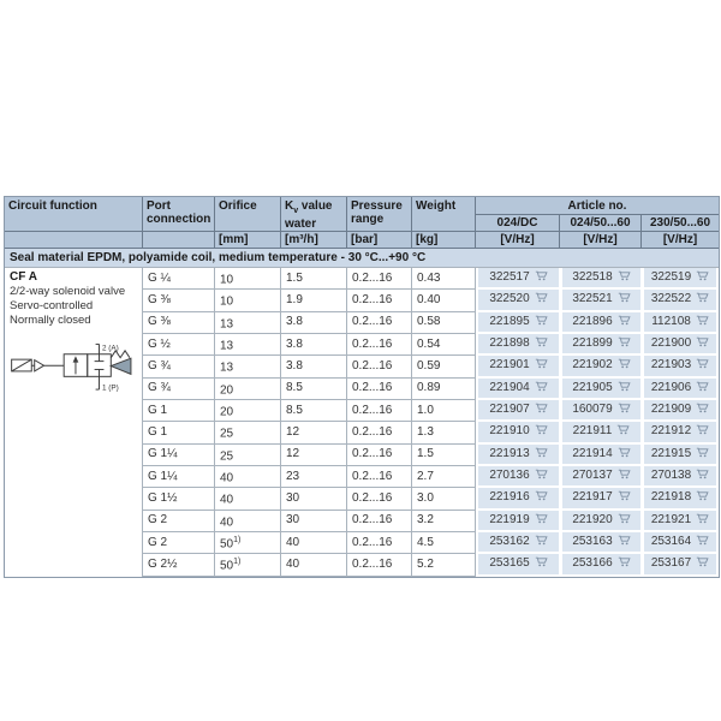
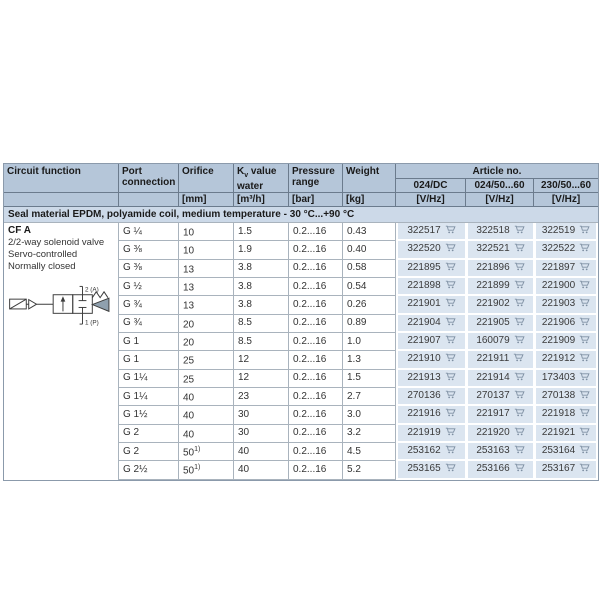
  Circuit function	Port connection	Orifice	K value water	Pressure range	Weight	Article no.
  024/DC	024/50...60	230/50...60
  		[mm]	[m³/h]	[bar]	[kg]	[V/Hz]	[V/Hz]	[V/Hz]
  Seal material EPDM, polyamide coil, medium temperature - 30 °C...+90 °C
  CF A 2/2-way solenoid valve Servo-controlled Normally closed	G ¼	10	1.5	0.2...16	0.43	322517	322518	322519
  G ⅜	10	1.9	0.2...16	0.40	322520	322521	322522
- G ⅜	13	3.8	0.2...16	0.58	221895	221896	112108
+ G ⅜	13	3.8	0.2...16	0.58	221895	221896	221897
  G ½	13	3.8	0.2...16	0.54	221898	221899	221900
- G ¾	13	3.8	0.2...16	0.59	221901	221902	221903
+ G ¾	13	3.8	0.2...16	0.26	221901	221902	221903
  G ¾	20	8.5	0.2...16	0.89	221904	221905	221906
  G 1	20	8.5	0.2...16	1.0	221907	160079	221909
  G 1	25	12	0.2...16	1.3	221910	221911	221912
- G 1¼	25	12	0.2...16	1.5	221913	221914	221915
+ G 1¼	25	12	0.2...16	1.5	221913	221914	173403
  G 1¼	40	23	0.2...16	2.7	270136	270137	270138
  G 1½	40	30	0.2...16	3.0	221916	221917	221918
  G 2	40	30	0.2...16	3.2	221919	221920	221921
  G 2	50	40	0.2...16	4.5	253162	253163	253164
  G 2½	50	40	0.2...16	5.2	253165	253166	253167
